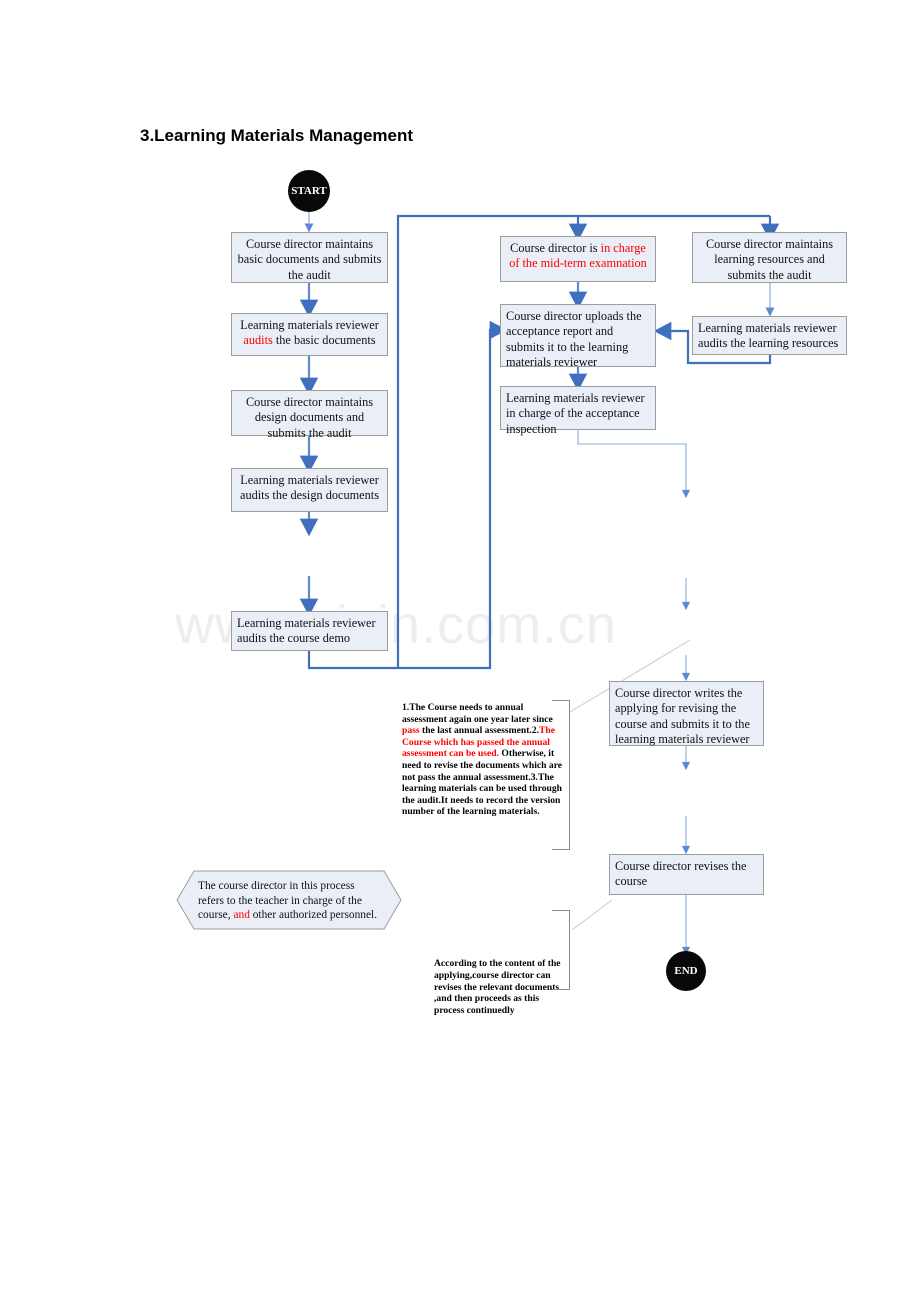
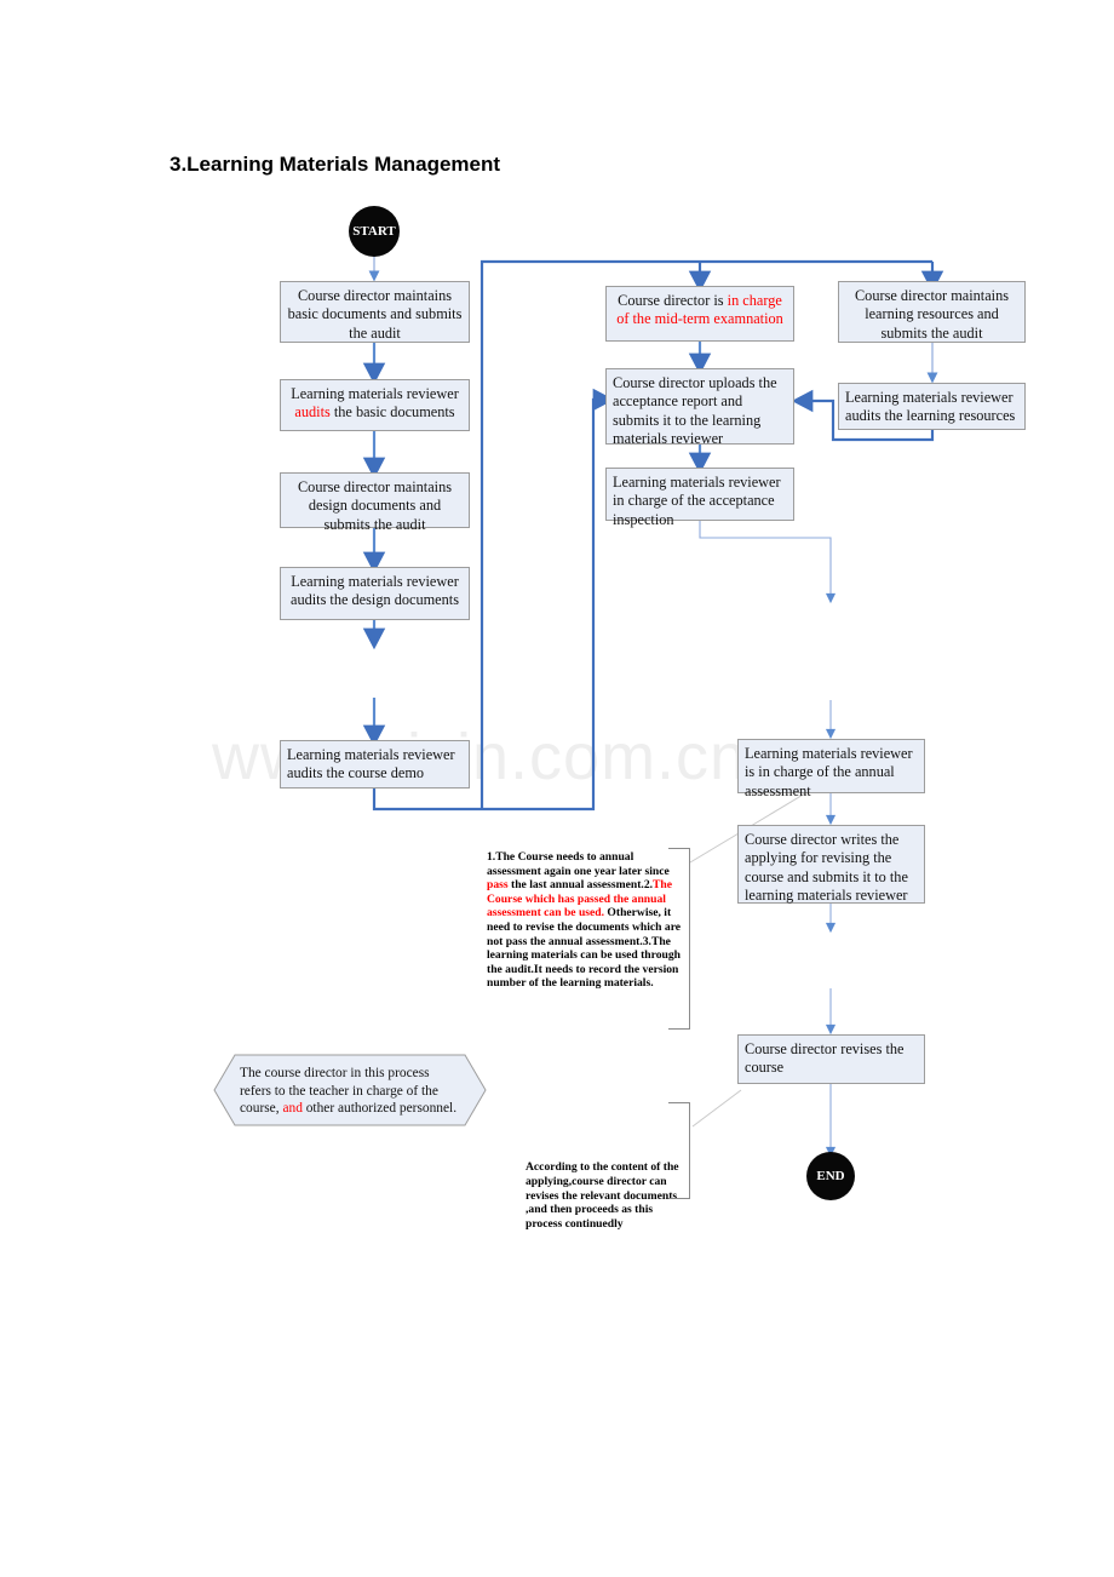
  3.Learning Materials Management
  START
  END
  Course director maintains basic documents and submits the audit
  Learning materials reviewer audits the basic documents
  Course director maintains design documents and submits the audit
  Learning materials reviewer audits the design documents
  Learning materials reviewer audits the course demo
  Course director is in charge of the mid-term examnation
  Course director uploads the acceptance report and submits it to the learning materials reviewer
  Learning materials reviewer in charge of the acceptance inspection
  Course director maintains learning resources and submits the audit
  Learning materials reviewer audits the learning resources
+ Learning materials reviewer is in charge of the annual assessment
  Course director writes the applying for revising the course and submits it to the learning materials reviewer
  Course director revises the course
  1.The Course needs to annual assessment again one year later since pass the last annual assessment.2.The Course which has passed the annual assessment can be used. Otherwise, it need to revise the documents which are not pass the annual assessment.3.The learning materials can be used through the audit.It needs to record the version number of the learning materials.
  According to the content of the applying,course director can revises the relevant documents
  ,and then proceeds as this process continuedly
  The course director in this process refers to the teacher in charge of the course, and other authorized personnel.
